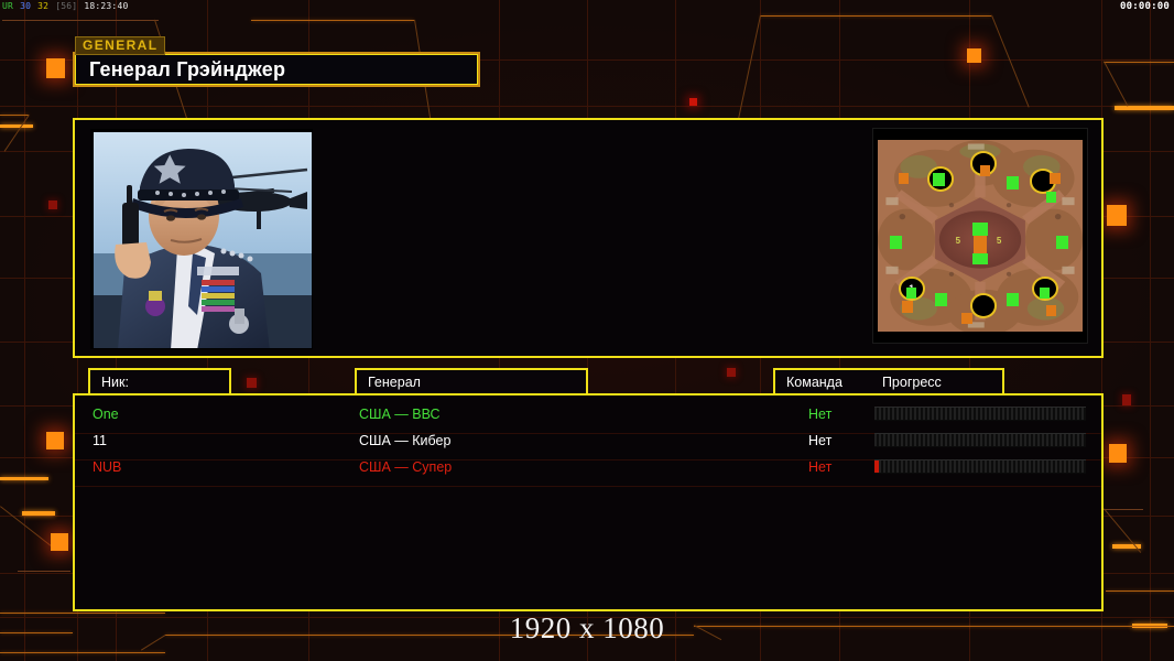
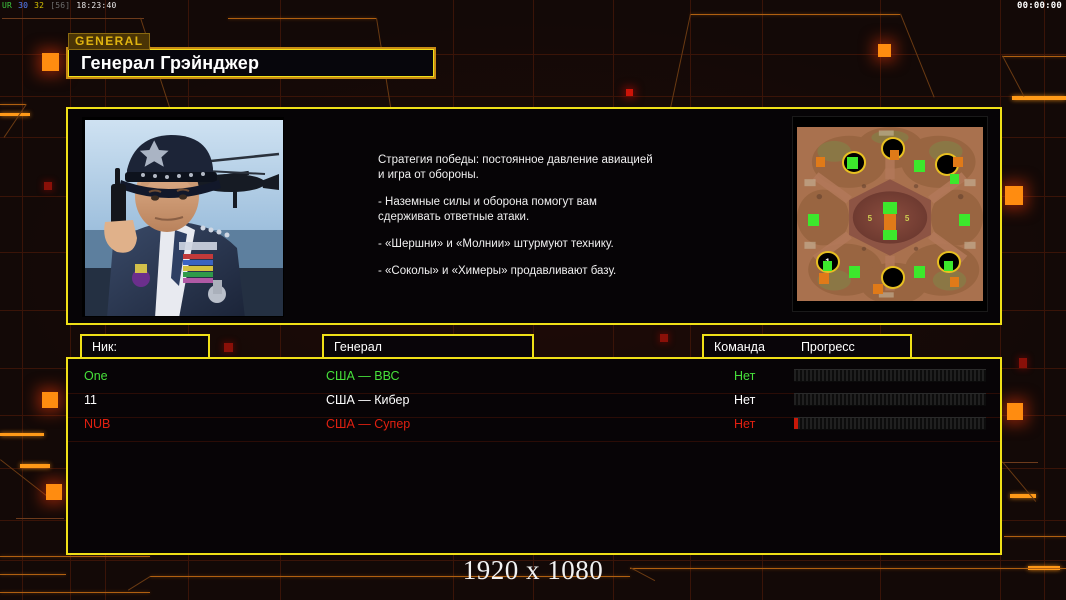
  UR 30 32 [56] 18:23:40
  00:00:00
  GENERAL
  Генерал Грэйнджер
+ Стратегия победы: постоянное давление авиацией
+ и игра от обороны.
+ - Наземные силы и оборона помогут вам
+ сдерживать ответные атаки.
+ - «Шершни» и «Молнии» штурмуют технику.
+ - «Соколы» и «Химеры» продавливают базу.
  5
  5
  Ник:
  Генерал
  Команда
  Прогресс
  One
  США — ВВС
  Нет
  11
  США — Кибер
  Нет
  NUB
  США — Супер
  Нет
  1920 x 1080
